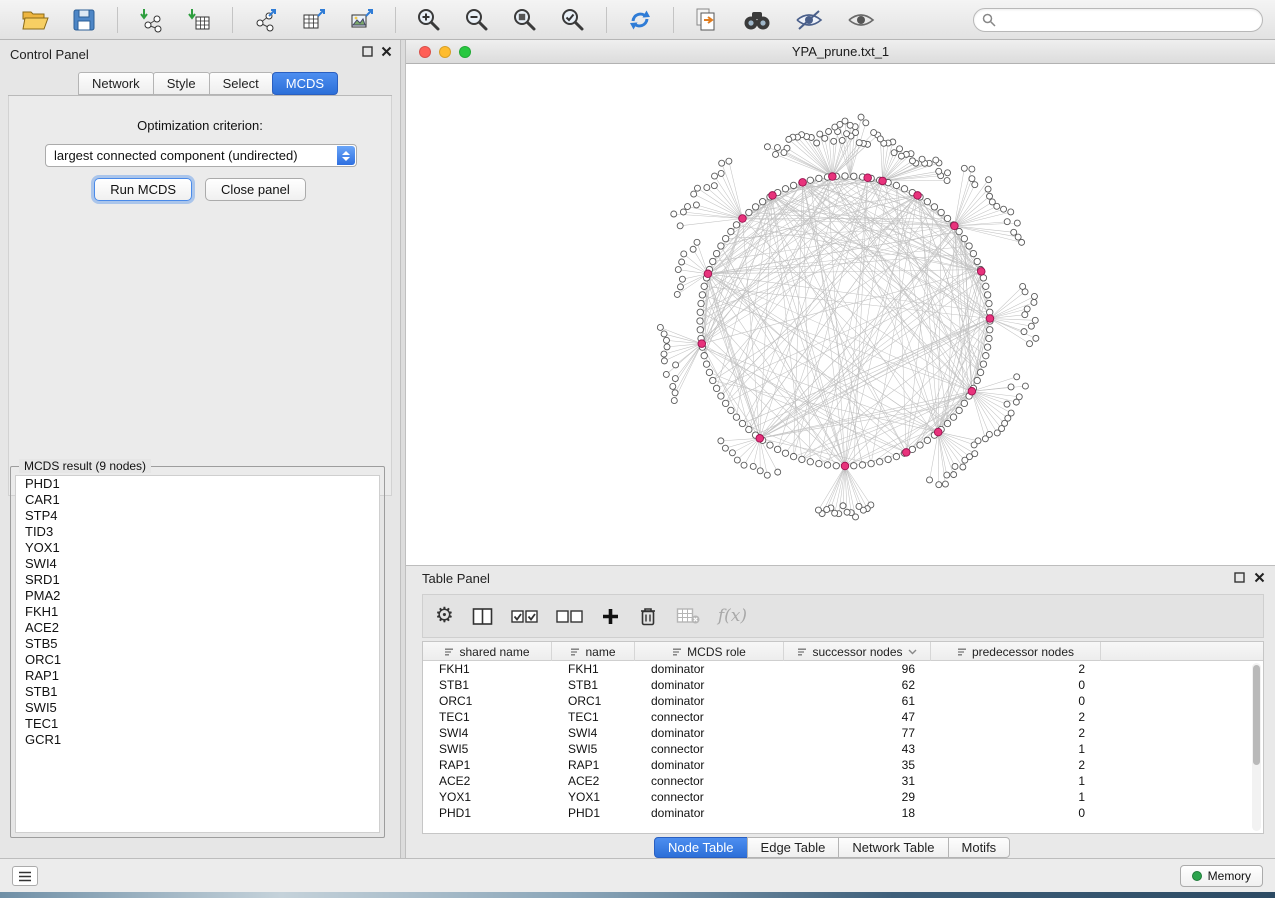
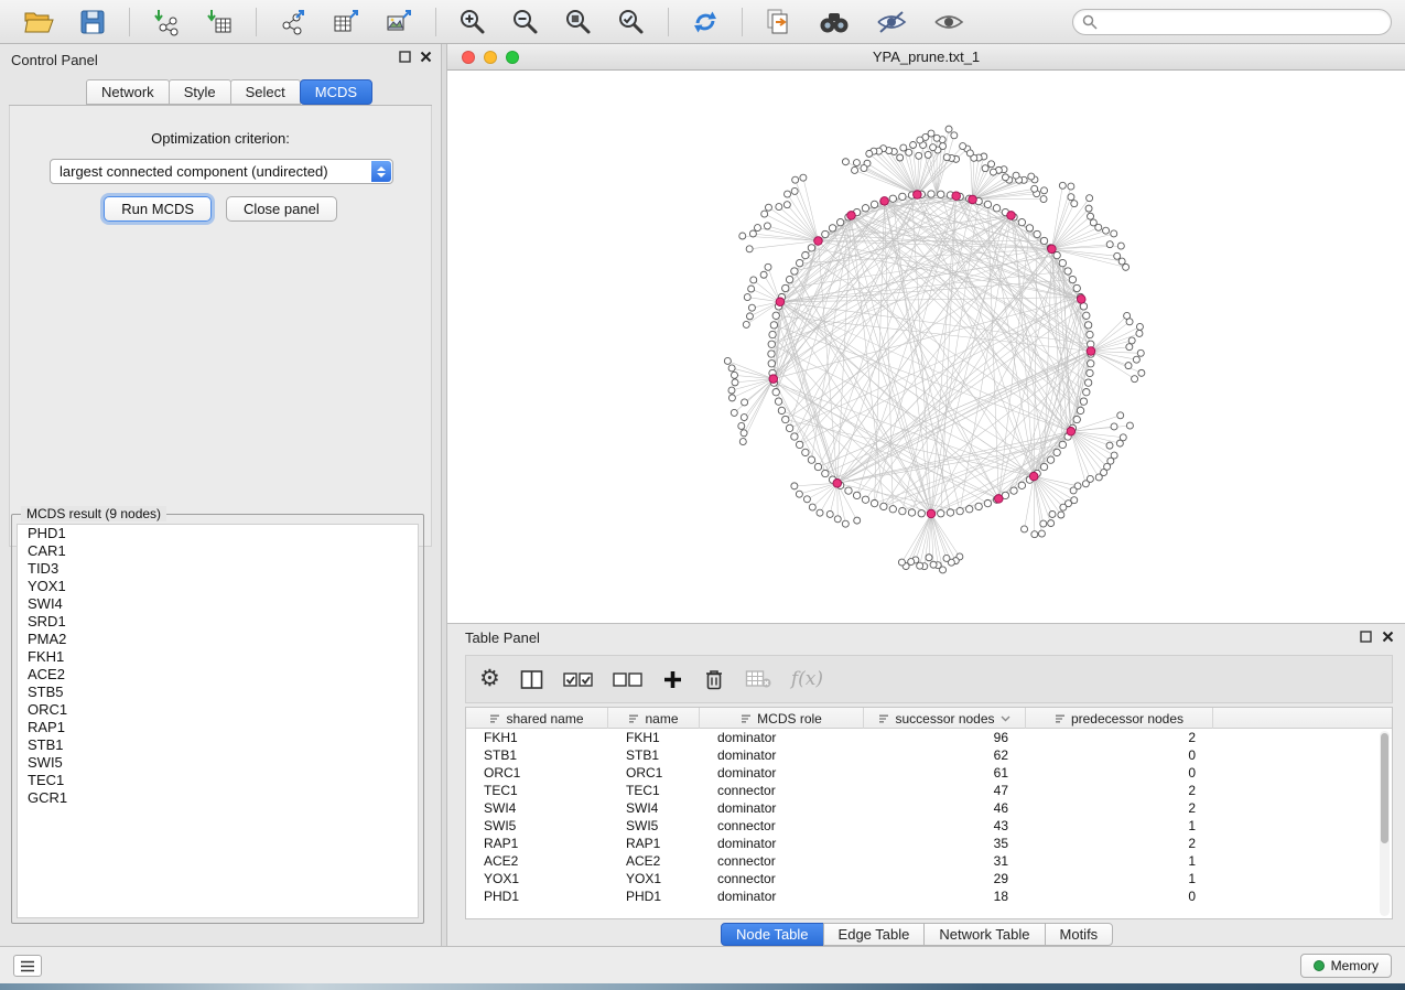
  Control Panel
  Network
  Style
  Select
  MCDS
  Optimization criterion:
  largest connected component (undirected)
  Run MCDS
  Close panel
  MCDS result (9 nodes)
  PHD1
  CAR1
- STP4
  TID3
  YOX1
  SWI4
  SRD1
  PMA2
  FKH1
  ACE2
  STB5
  ORC1
  RAP1
  STB1
  SWI5
  TEC1
  GCR1
  YPA_prune.txt_1
  Table Panel
  ⚙
  f(x)
  shared name
  name
  MCDS role
  successor nodes
  predecessor nodes
  FKH1
  FKH1
  dominator
  96
  2
  STB1
  STB1
  dominator
  62
  0
  ORC1
  ORC1
  dominator
  61
  0
  TEC1
  TEC1
  connector
  47
  2
  SWI4
  SWI4
  dominator
- 77
+ 46
  2
  SWI5
  SWI5
  connector
  43
  1
  RAP1
  RAP1
  dominator
  35
  2
  ACE2
  ACE2
  connector
  31
  1
  YOX1
  YOX1
  connector
  29
  1
  PHD1
  PHD1
  dominator
  18
  0
  Node Table
  Edge Table
  Network Table
  Motifs
  Memory
